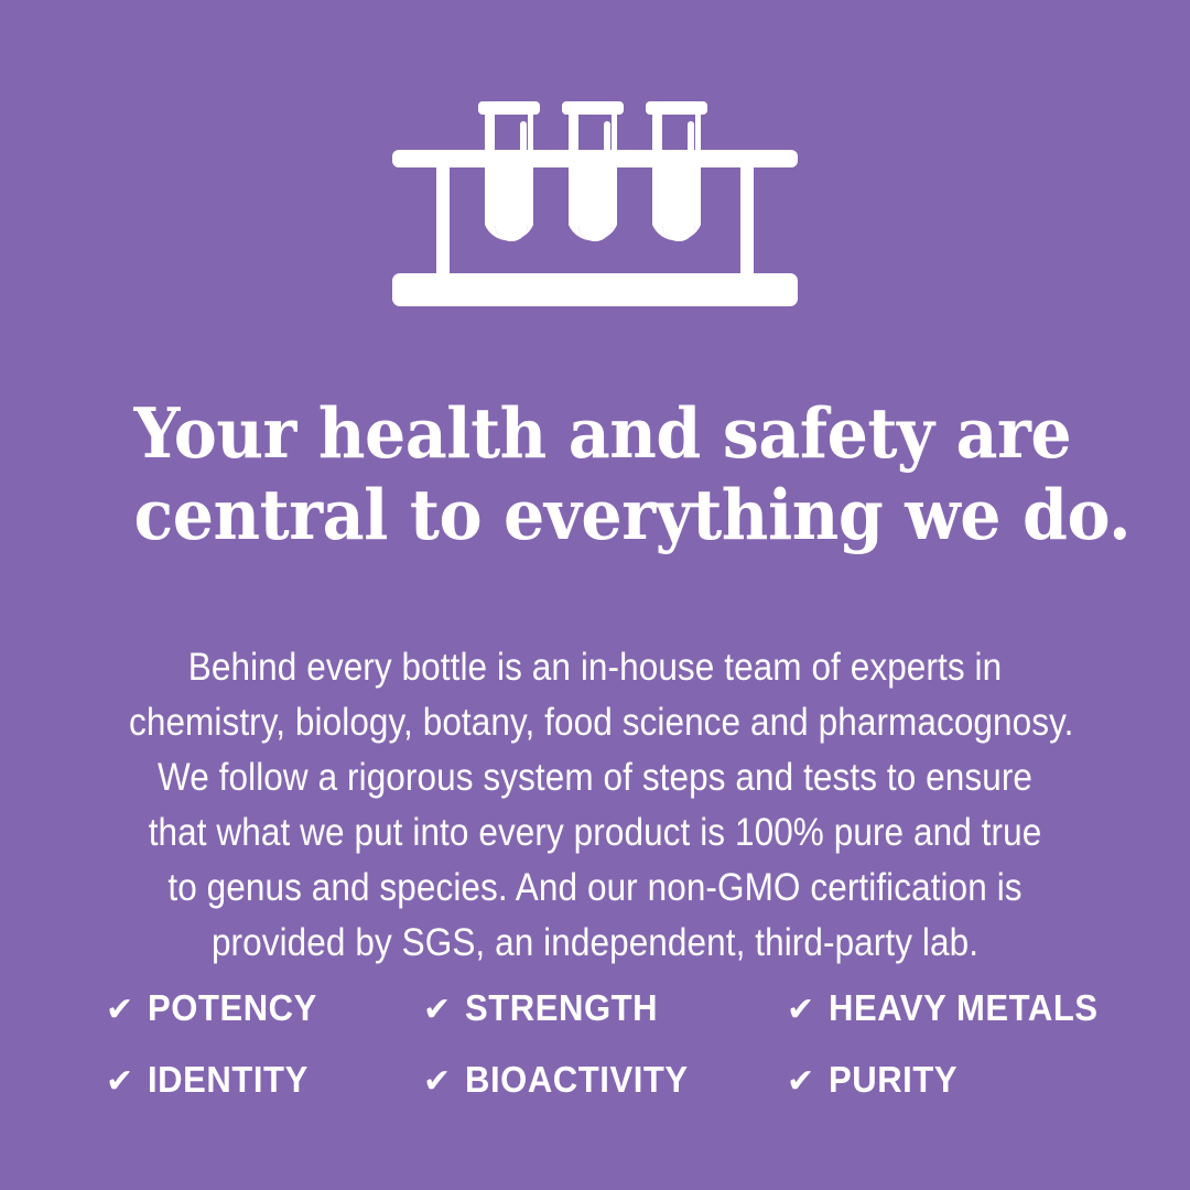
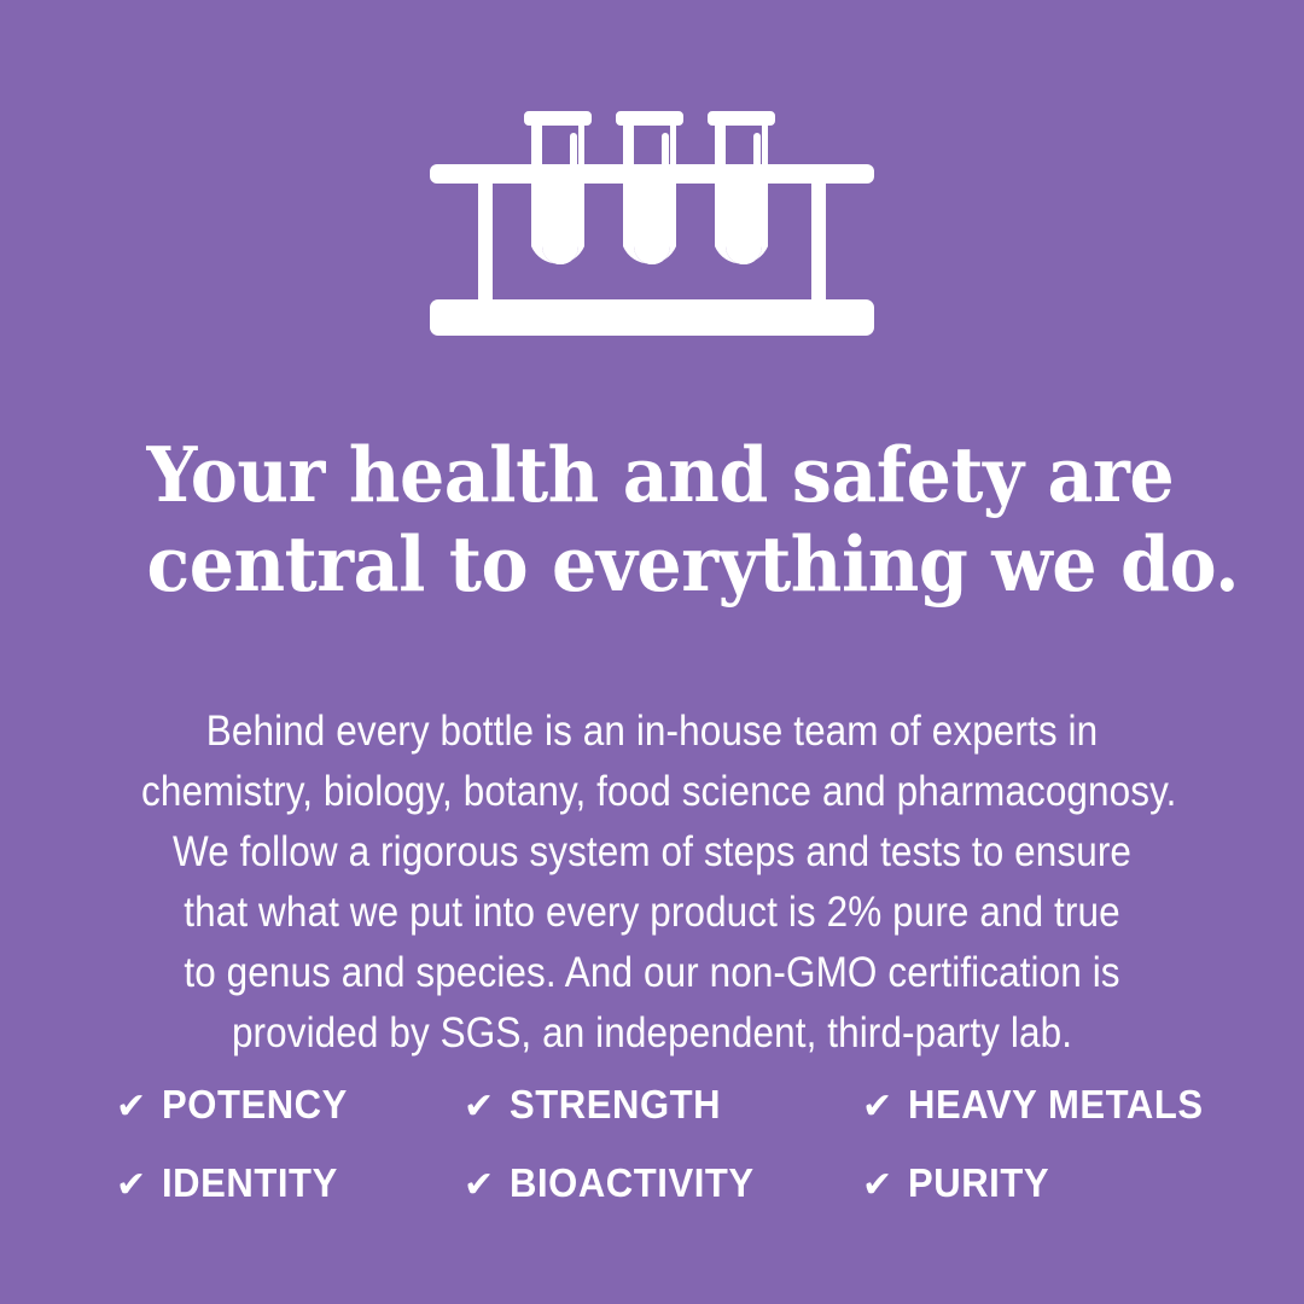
  Your health and safety are
  central to everything we do.
  Behind every bottle is an in-house team of experts in
  chemistry, biology, botany, food science and pharmacognosy.
  We follow a rigorous system of steps and tests to ensure
- that what we put into every product is 100% pure and true
+ that what we put into every product is 2% pure and true
  to genus and species. And our non-GMO certification is
  provided by SGS, an independent, third-party lab.
  ✔
  POTENCY
  ✔
  STRENGTH
  ✔
  HEAVY METALS
  ✔
  IDENTITY
  ✔
  BIOACTIVITY
  ✔
  PURITY
